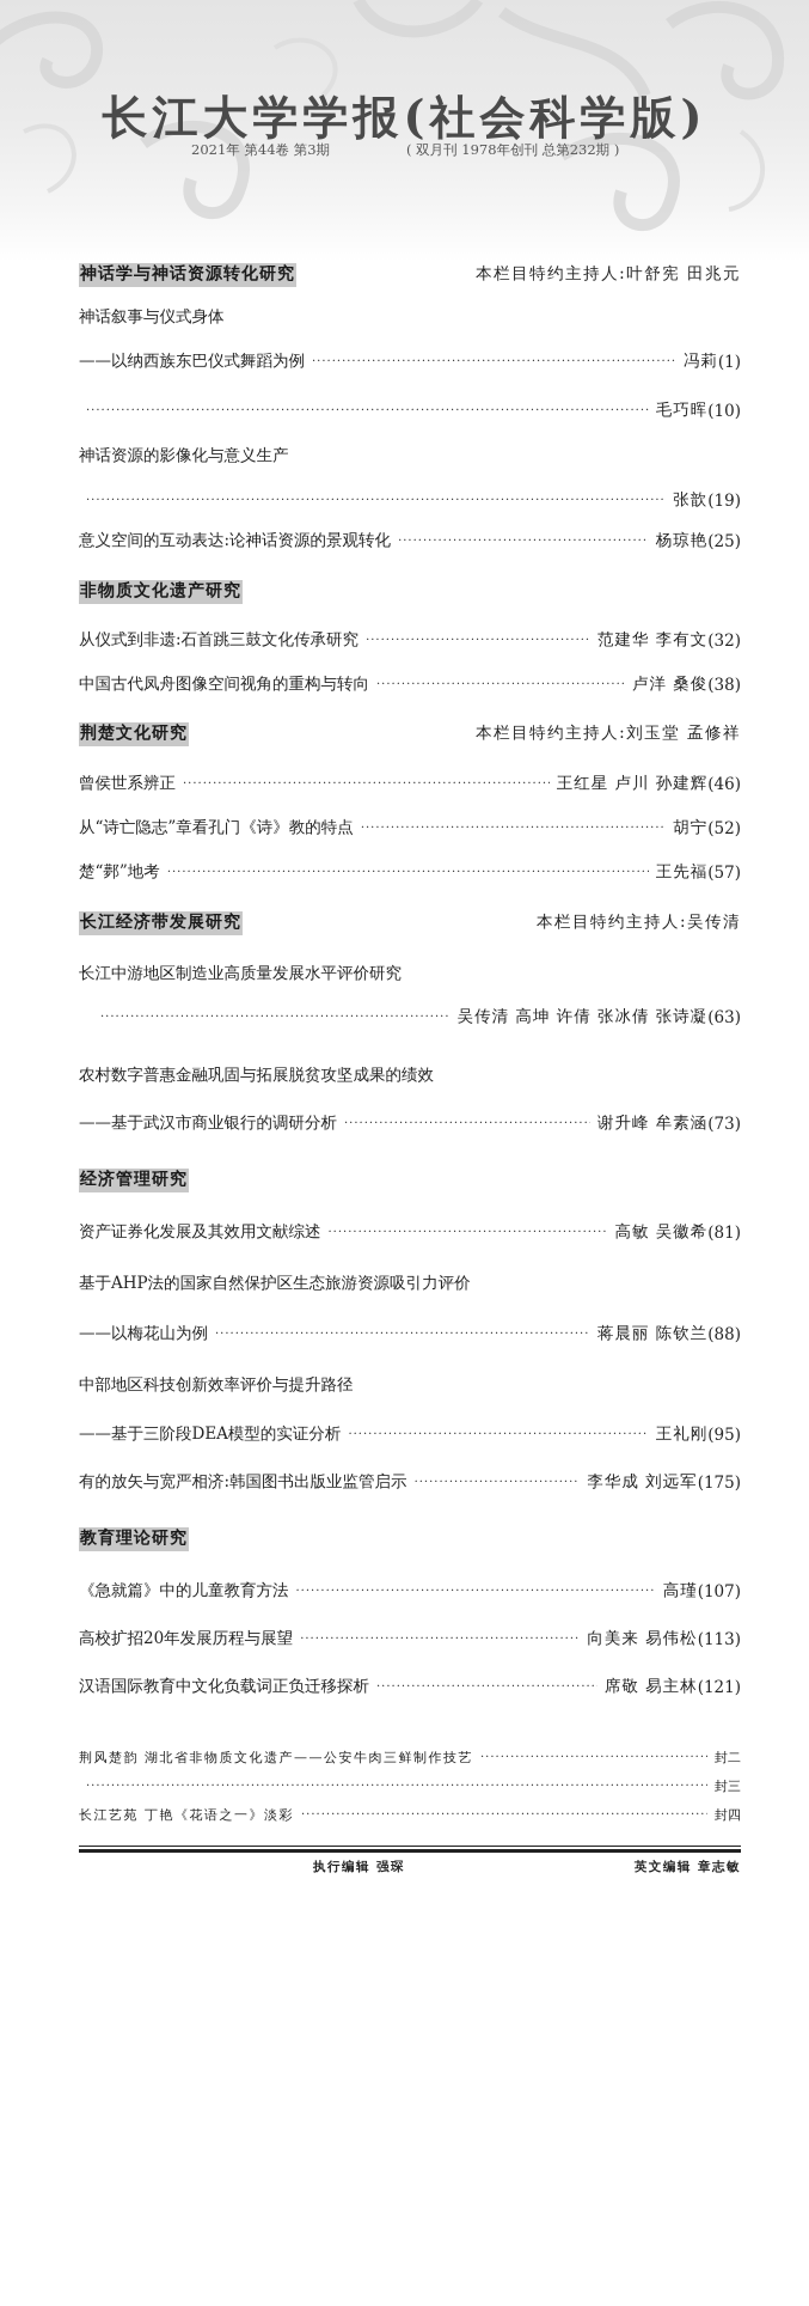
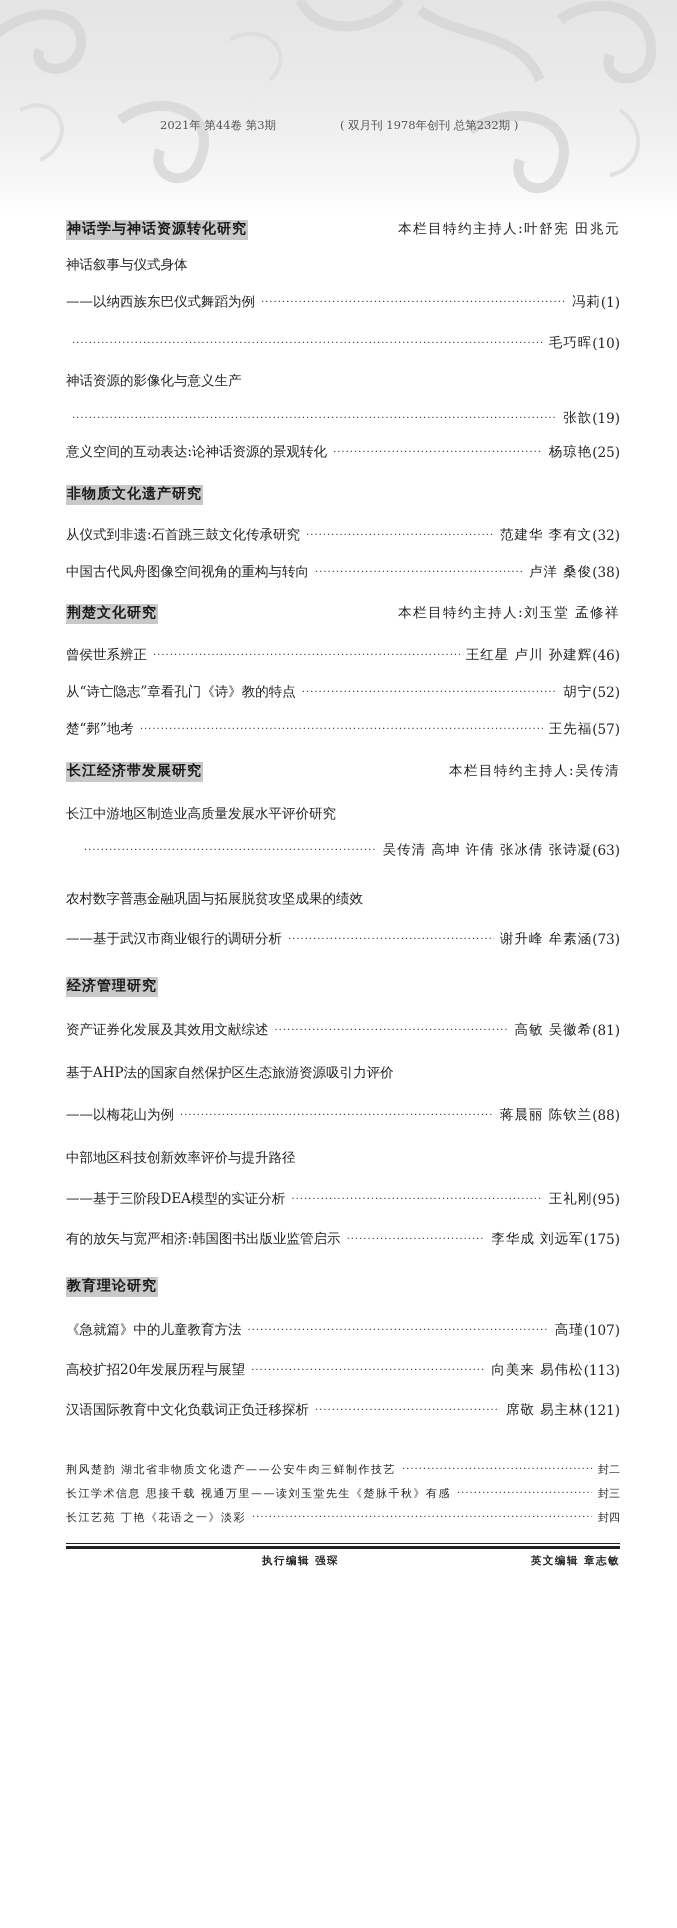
- 长江大学学报(社会科学版)
  2021年 第44卷 第3期
  ( 双月刊 1978年创刊 总第232期 )
  神话学与神话资源转化研究
  本栏目特约主持人:叶舒宪 田兆元
  神话叙事与仪式身体
  ——以纳西族东巴仪式舞蹈为例
  冯莉
  (1)
  毛巧晖
  (10)
  神话资源的影像化与意义生产
  张歆
  (19)
  意义空间的互动表达:论神话资源的景观转化
  杨琼艳
  (25)
  非物质文化遗产研究
  从仪式到非遗:石首跳三鼓文化传承研究
  范建华 李有文
  (32)
  中国古代凤舟图像空间视角的重构与转向
  卢洋 桑俊
  (38)
  荆楚文化研究
  本栏目特约主持人:刘玉堂 孟修祥
  曾侯世系辨正
  王红星 卢川 孙建辉
  (46)
  从“诗亡隐志”章看孔门《诗》教的特点
  胡宁
  (52)
  楚“鄸”地考
  王先福
  (57)
  长江经济带发展研究
  本栏目特约主持人:吴传清
  长江中游地区制造业高质量发展水平评价研究
  吴传清 高坤 许倩 张冰倩 张诗凝
  (63)
  农村数字普惠金融巩固与拓展脱贫攻坚成果的绩效
  ——基于武汉市商业银行的调研分析
  谢升峰 牟素涵
  (73)
  经济管理研究
  资产证券化发展及其效用文献综述
  高敏 吴徽希
  (81)
  基于AHP法的国家自然保护区生态旅游资源吸引力评价
  ——以梅花山为例
  蒋晨丽 陈钦兰
  (88)
  中部地区科技创新效率评价与提升路径
  ——基于三阶段DEA模型的实证分析
  王礼刚
  (95)
  有的放矢与宽严相济:韩国图书出版业监管启示
  李华成 刘远军
  (175)
  教育理论研究
  《急就篇》中的儿童教育方法
  高瑾
  (107)
  高校扩招20年发展历程与展望
  向美来 易伟松
  (113)
  汉语国际教育中文化负载词正负迁移探析
  席敬 易主林
  (121)
  荆风楚韵 湖北省非物质文化遗产——公安牛肉三鲜制作技艺
  封二
+ 长江学术信息 思接千载 视通万里——读刘玉堂先生《楚脉千秋》有感
  封三
  长江艺苑 丁艳《花语之一》淡彩
  封四
  执行编辑 强琛
  英文编辑 章志敏
